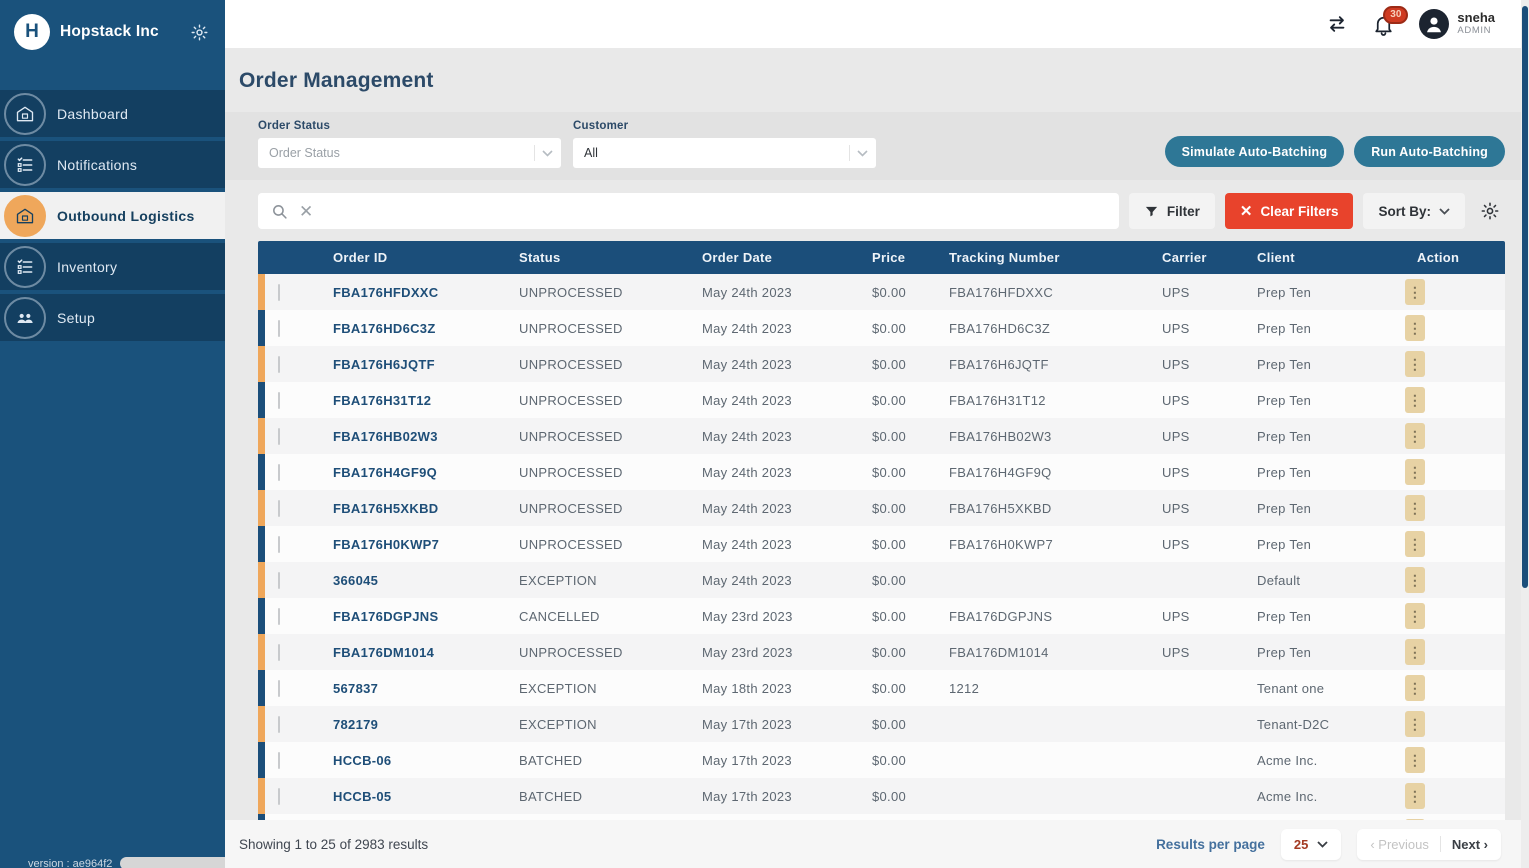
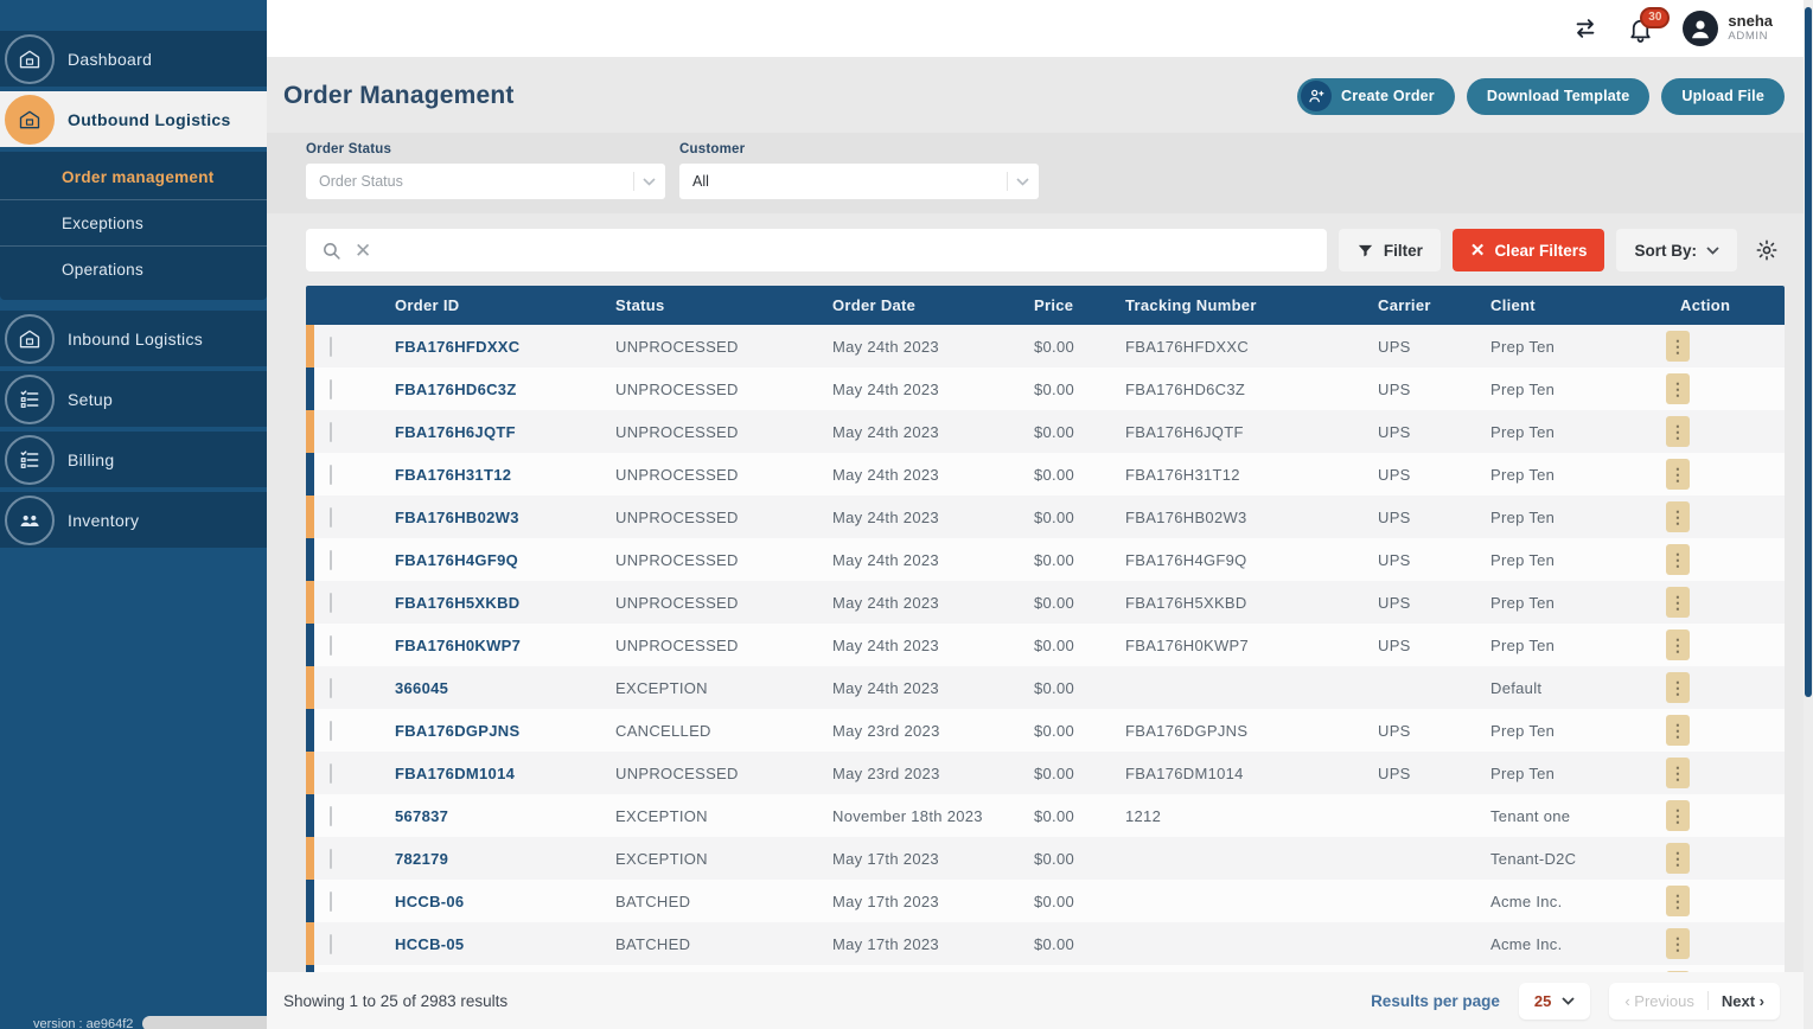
- H
- Hopstack Inc
  Dashboard
- Notifications
  Outbound Logistics
+ Order management
+ Exceptions
+ Operations
+ Inbound Logistics
- Inventory
+ Setup
+ Billing
- Setup
+ Inventory
  version : ae964f2
  30
  sneha
  ADMIN
  Order Management
+ Create Order
+ Download Template
+ Upload File
  Order Status
  Order Status
  Customer
  All
- Simulate Auto-Batching
- Run Auto-Batching
  ✕
  Filter
  ✕
  Clear Filters
  Sort By:
  Order ID
  Status
  Order Date
  Price
  Tracking Number
  Carrier
  Client
  Action
  FBA176HFDXXC
  UNPROCESSED
  May 24th 2023
  $0.00
  FBA176HFDXXC
  UPS
  Prep Ten
  ⋮
  FBA176HD6C3Z
  UNPROCESSED
  May 24th 2023
  $0.00
  FBA176HD6C3Z
  UPS
  Prep Ten
  ⋮
  FBA176H6JQTF
  UNPROCESSED
  May 24th 2023
  $0.00
  FBA176H6JQTF
  UPS
  Prep Ten
  ⋮
  FBA176H31T12
  UNPROCESSED
  May 24th 2023
  $0.00
  FBA176H31T12
  UPS
  Prep Ten
  ⋮
  FBA176HB02W3
  UNPROCESSED
  May 24th 2023
  $0.00
  FBA176HB02W3
  UPS
  Prep Ten
  ⋮
  FBA176H4GF9Q
  UNPROCESSED
  May 24th 2023
  $0.00
  FBA176H4GF9Q
  UPS
  Prep Ten
  ⋮
  FBA176H5XKBD
  UNPROCESSED
  May 24th 2023
  $0.00
  FBA176H5XKBD
  UPS
  Prep Ten
  ⋮
  FBA176H0KWP7
  UNPROCESSED
  May 24th 2023
  $0.00
  FBA176H0KWP7
  UPS
  Prep Ten
  ⋮
  366045
  EXCEPTION
  May 24th 2023
  $0.00
  Default
  ⋮
  FBA176DGPJNS
  CANCELLED
  May 23rd 2023
  $0.00
  FBA176DGPJNS
  UPS
  Prep Ten
  ⋮
  FBA176DM1014
  UNPROCESSED
  May 23rd 2023
  $0.00
  FBA176DM1014
  UPS
  Prep Ten
  ⋮
  567837
  EXCEPTION
- May 18th 2023
+ November 18th 2023
  $0.00
  1212
  Tenant one
  ⋮
  782179
  EXCEPTION
  May 17th 2023
  $0.00
  Tenant-D2C
  ⋮
  HCCB-06
  BATCHED
  May 17th 2023
  $0.00
  Acme Inc.
  ⋮
  HCCB-05
  BATCHED
  May 17th 2023
  $0.00
  Acme Inc.
  ⋮
  Showing 1 to 25 of 2983 results
  Results per page
  25
  ‹ Previous
  Next ›
